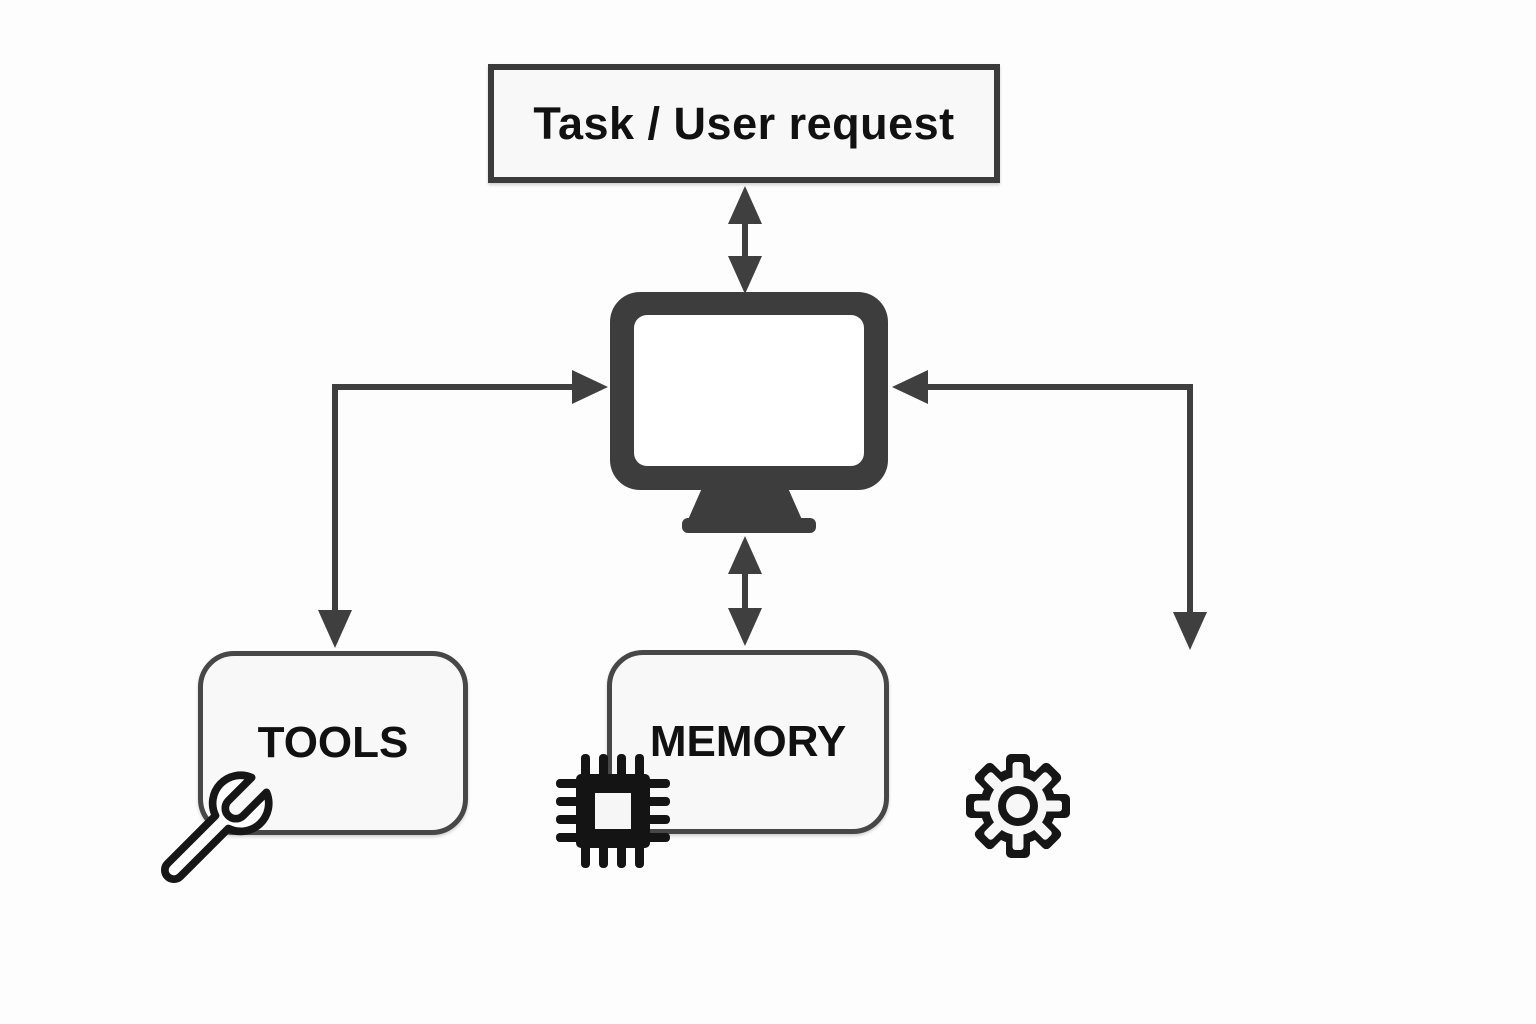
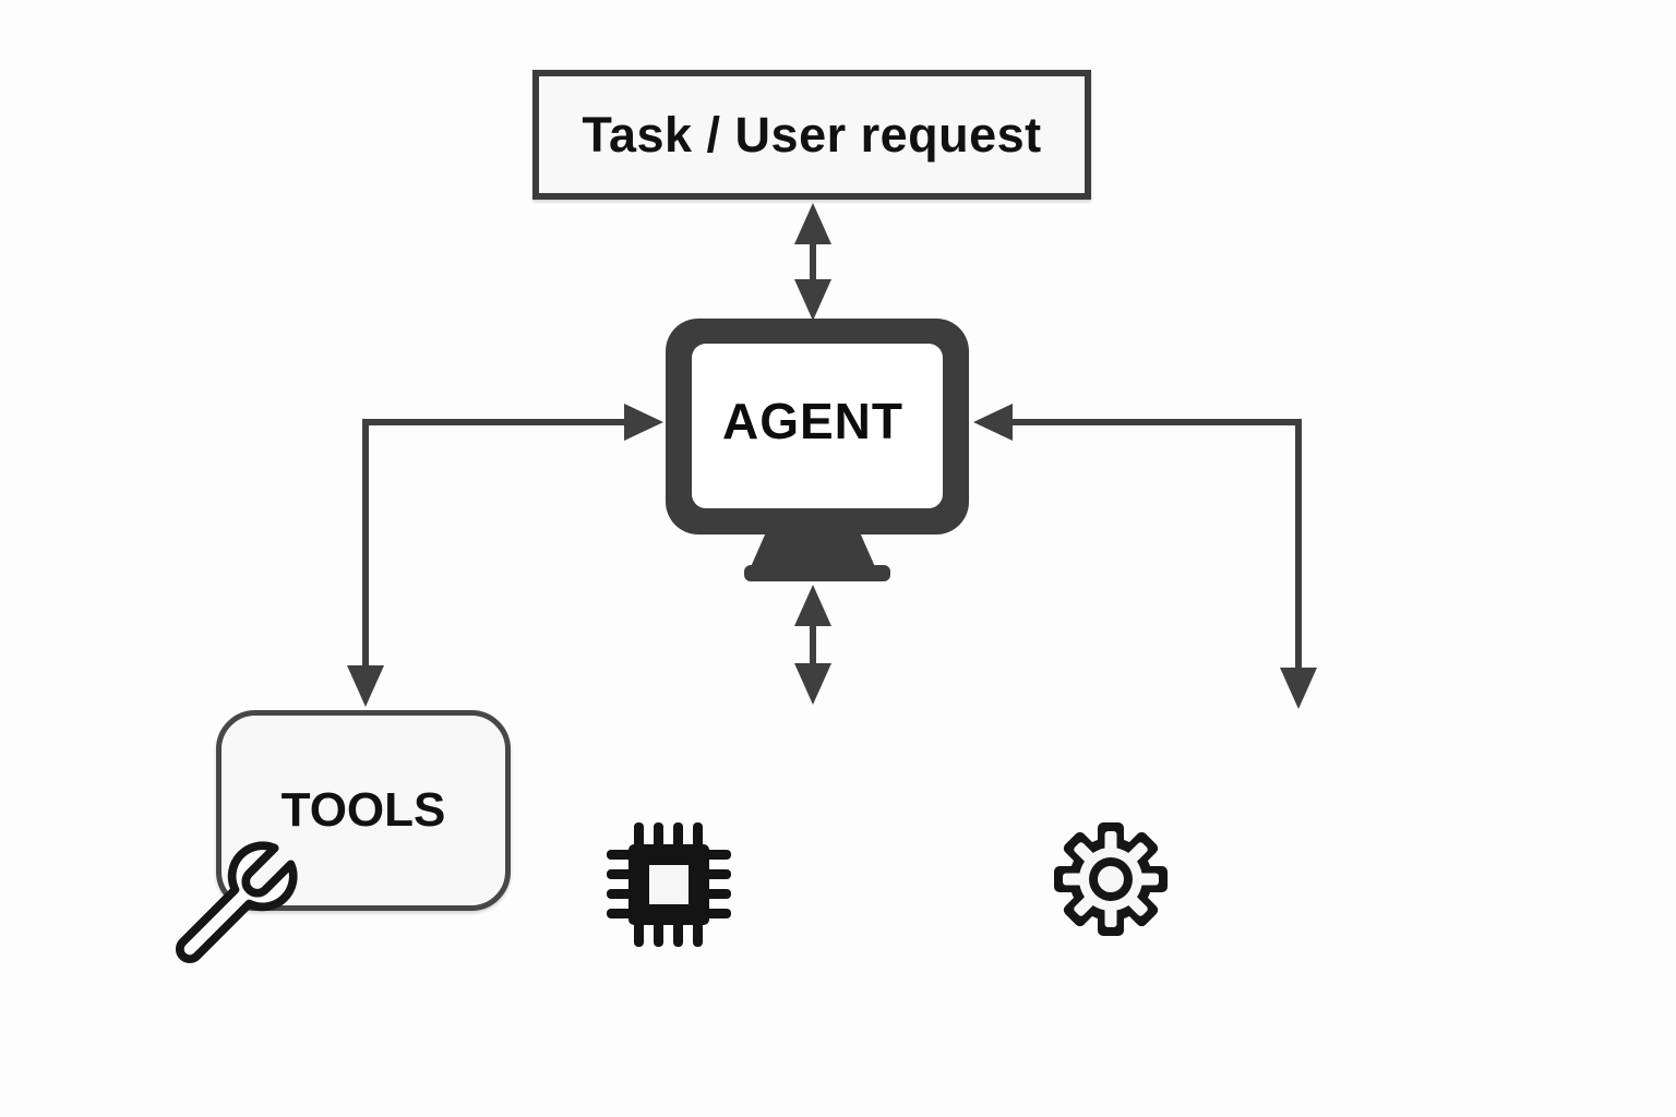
  Task / User request
+ AGENT
  TOOLS
- MEMORY
